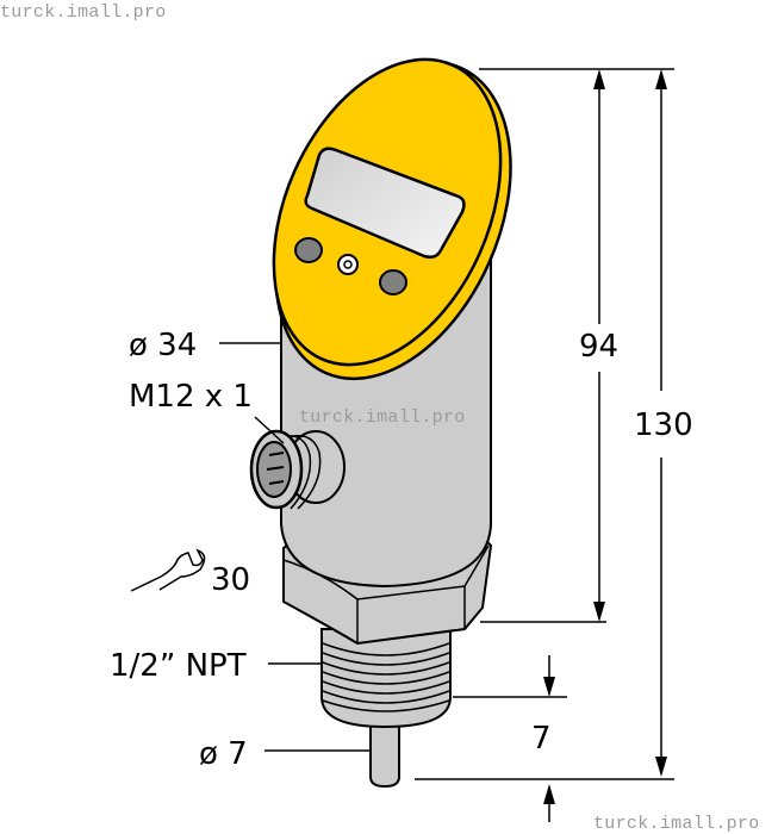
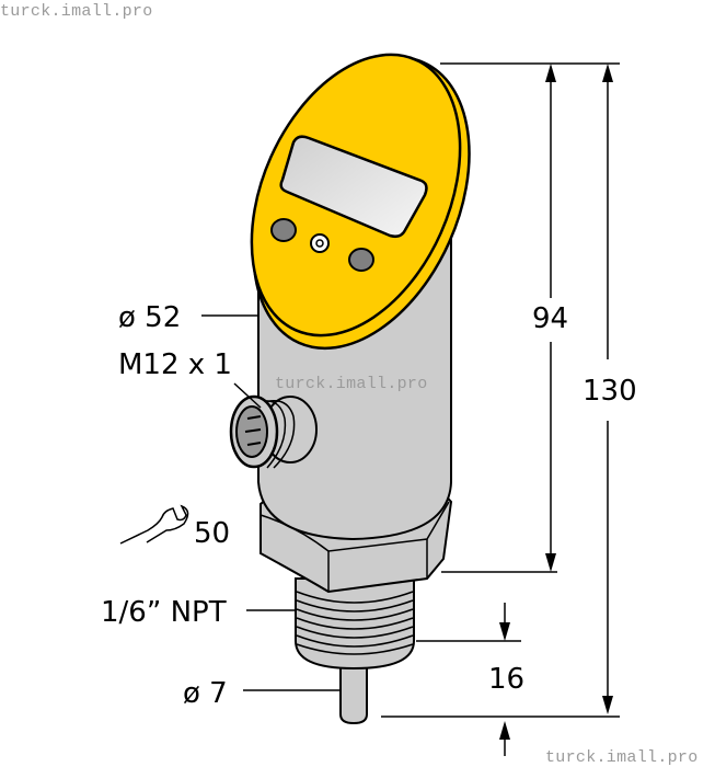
  turck.imall.pro
  turck.imall.pro
  turck.imall.pro
- ø 34
+ ø 52
  M12 x 1
- 30
+ 50
- 1/2” NPT
+ 1/6” NPT
  ø 7
  94
  130
- 7
+ 16
